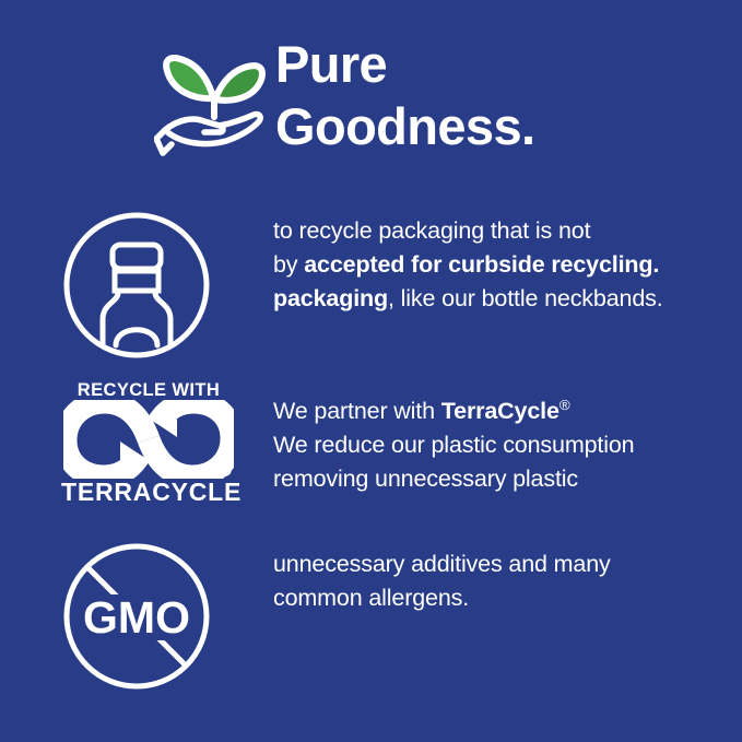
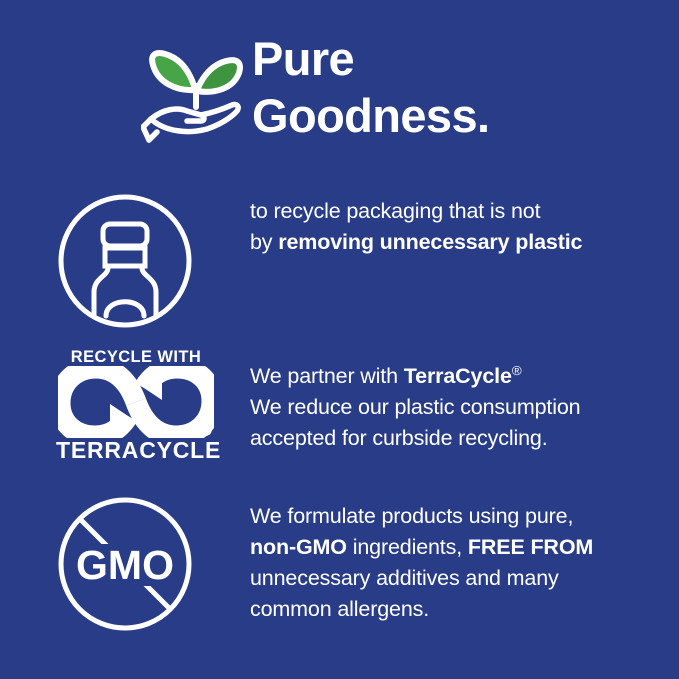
  Pure
  Goodness.
  to recycle packaging that is not
- by accepted for curbside recycling.
+ by removing unnecessary plastic
- packaging, like our bottle neckbands.
  RECYCLE WITH
  TERRACYCLE
  We partner with TerraCycle®
  We reduce our plastic consumption
- removing unnecessary plastic
+ accepted for curbside recycling.
  GMO
+ We formulate products using pure,
+ non-GMO ingredients, FREE FROM
  unnecessary additives and many
  common allergens.
